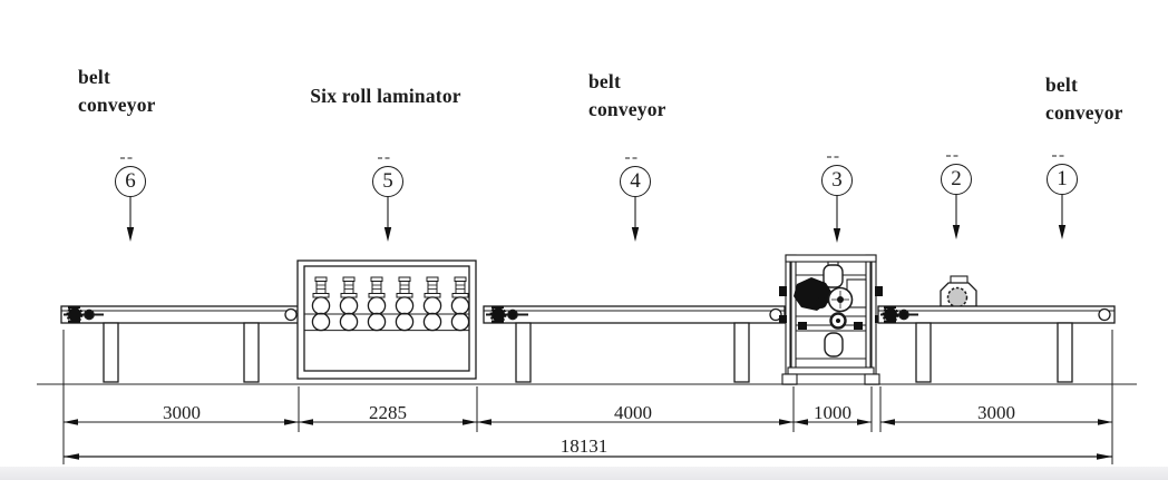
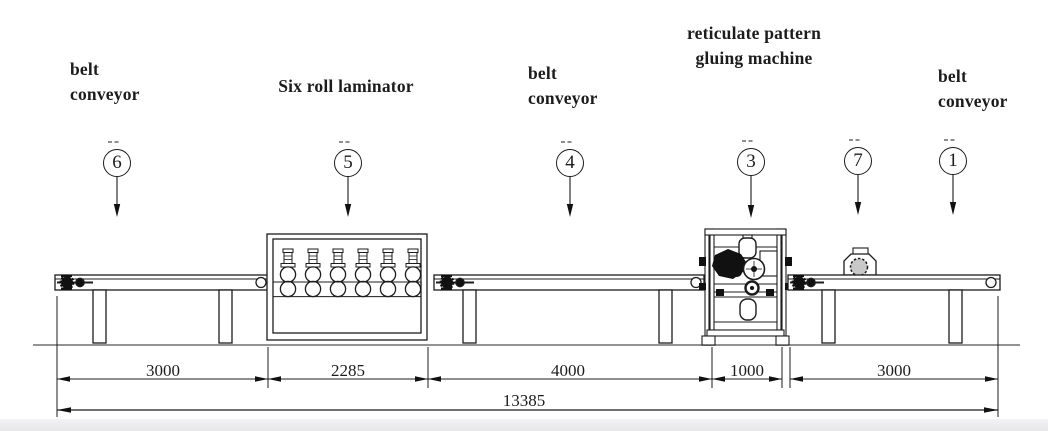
  belt
  conveyor
  Six roll laminator
  belt
  conveyor
+ reticulate pattern
+ gluing machine
  belt
  conveyor
  6
  5
  4
  3
- 2
+ 7
  1
  3000
  2285
  4000
  1000
  3000
- 18131
+ 13385
